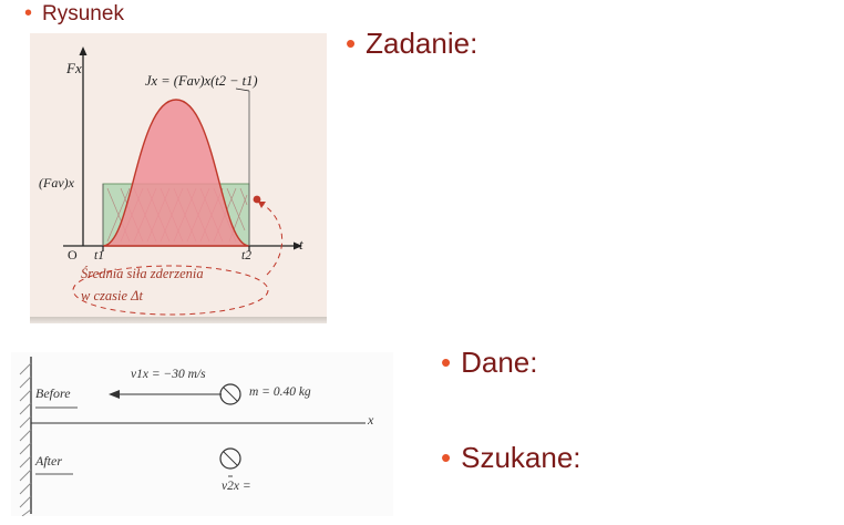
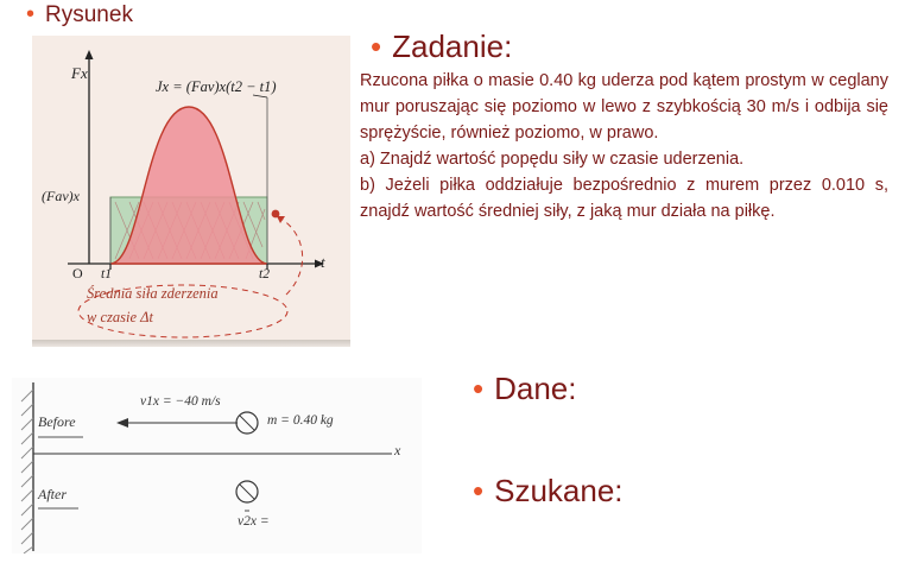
  •
  Rysunek
  •
  Zadanie:
+ Rzucona piłka o masie 0.40 kg uderza pod kątem prostym w ceglany mur poruszając się poziomo w lewo z szybkością 30 m/s i odbija się sprężyście, również poziomo, w prawo.
+ a) Znajdź wartość popędu siły w czasie uderzenia.
+ b) Jeżeli piłka oddziałuje bezpośrednio z murem przez 0.010 s, znajdź wartość średniej siły, z jaką mur działa na piłkę.
  •
  Dane:
  •
  Szukane:
  Fx
  t
  O
  Jx = (Fav)x(t2 − t1)
  (Fav)x
  t1
  t2
  Średnia siła zderzenia
  w czasie Δt
  Before
  After
- v1x = −30 m/s
+ v1x = −40 m/s
  m = 0.40 kg
  x
  v2x =
